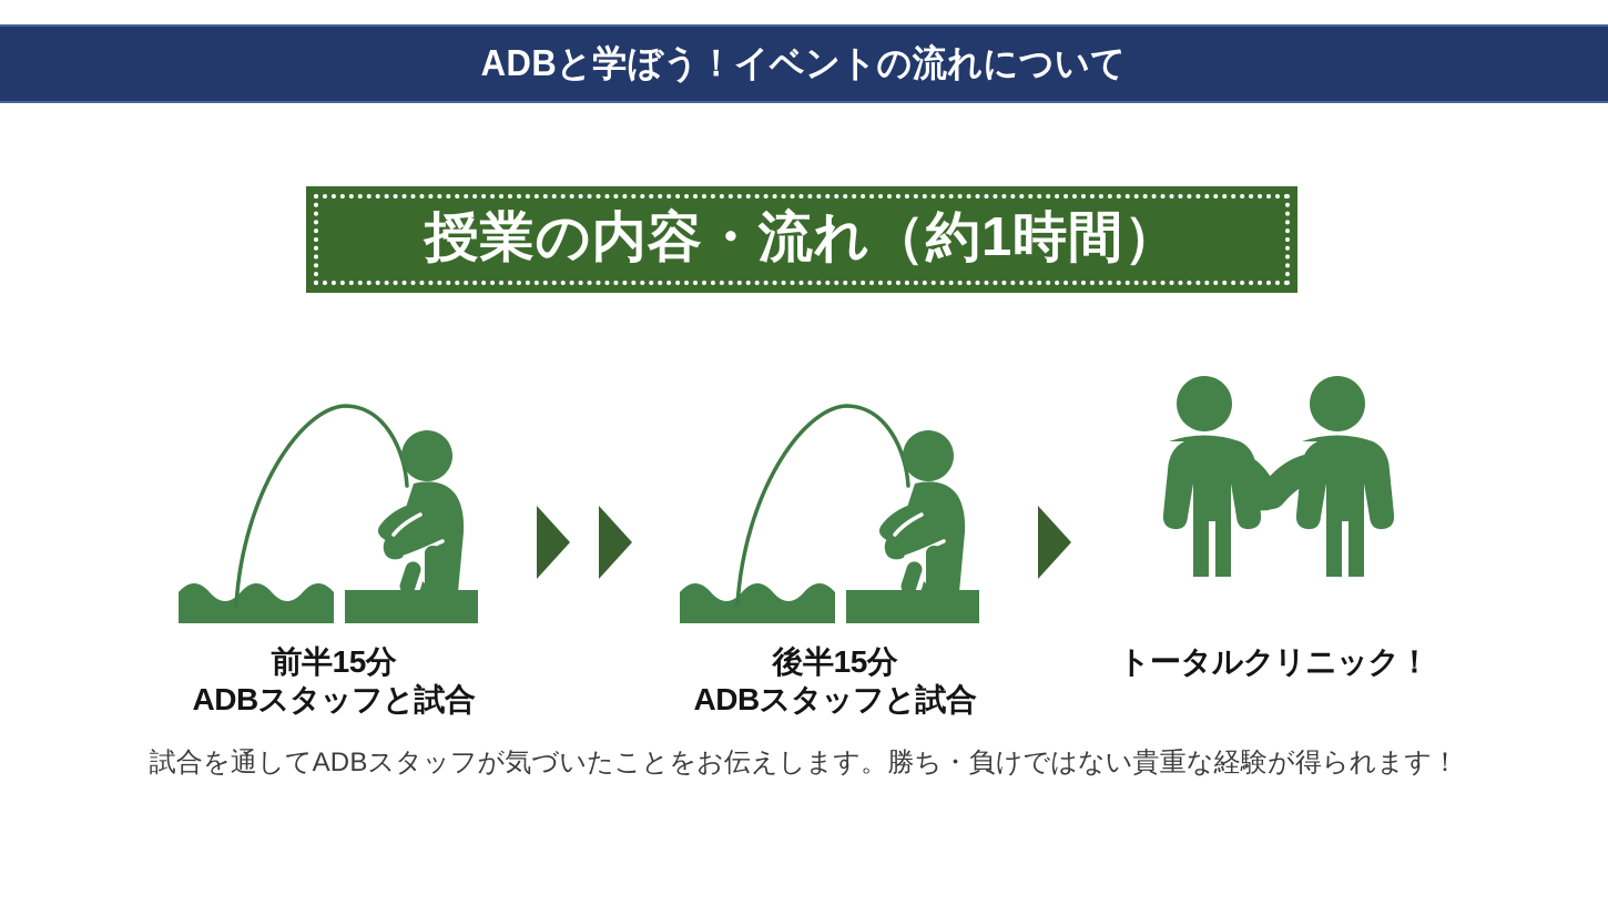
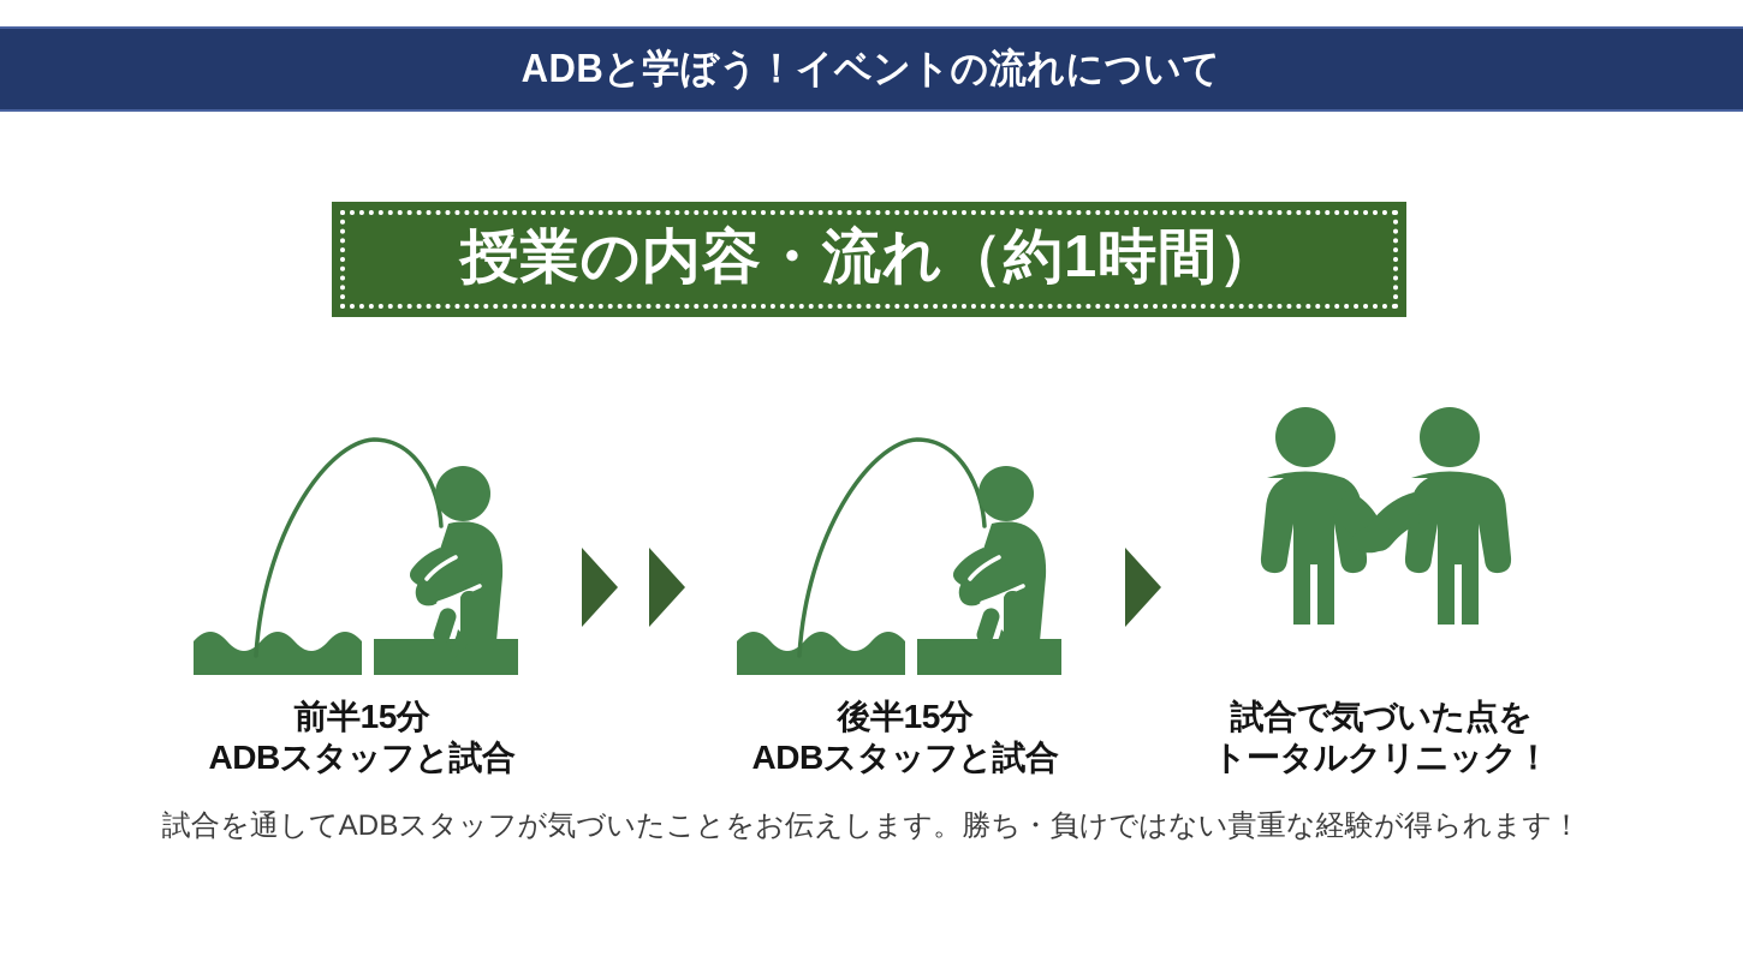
  ADBと学ぼう！イベントの流れについて
  授業の内容・流れ（約1時間）
  前半15分
  ADBスタッフと試合
  後半15分
  ADBスタッフと試合
+ 試合で気づいた点を
  トータルクリニック！
  試合を通してADBスタッフが気づいたことをお伝えします。勝ち・負けではない貴重な経験が得られます！
